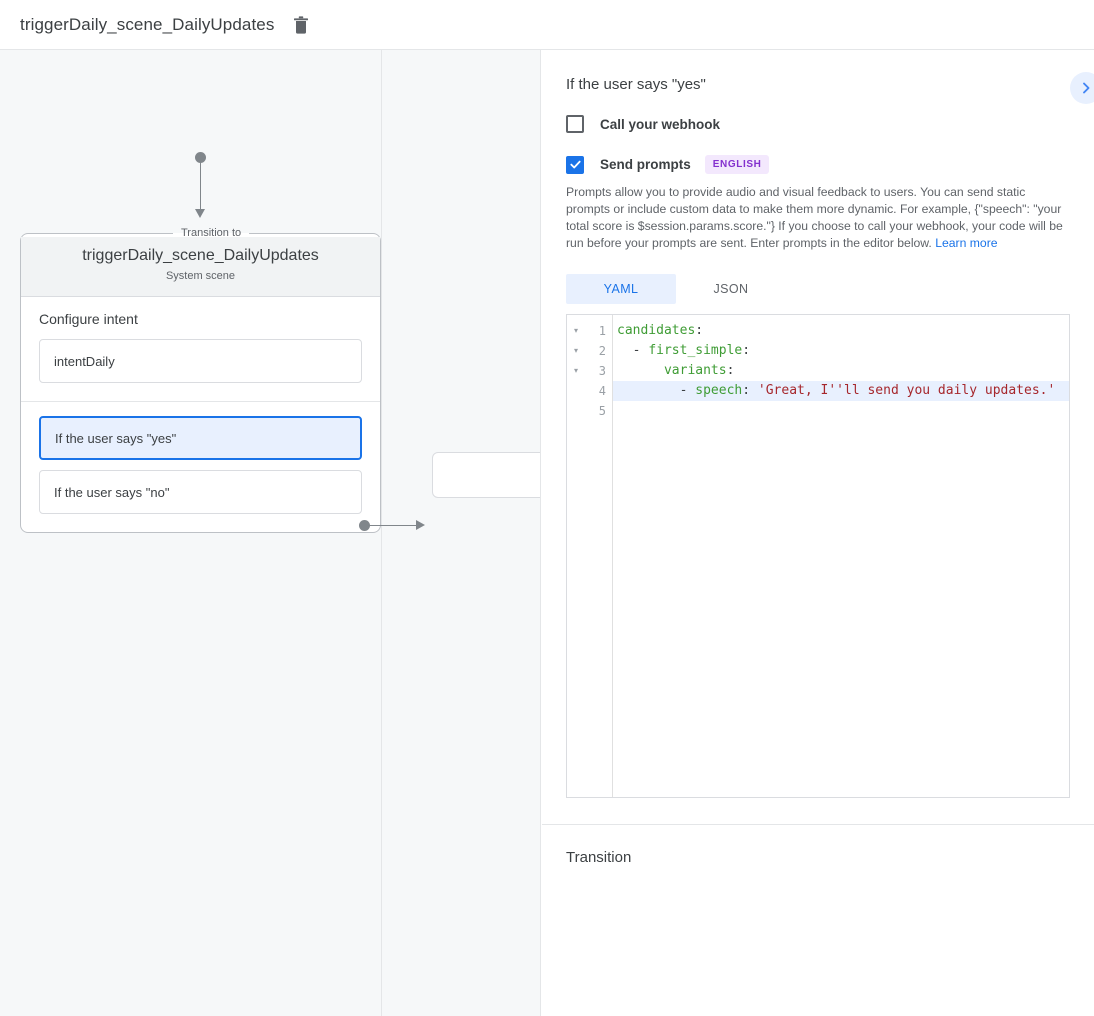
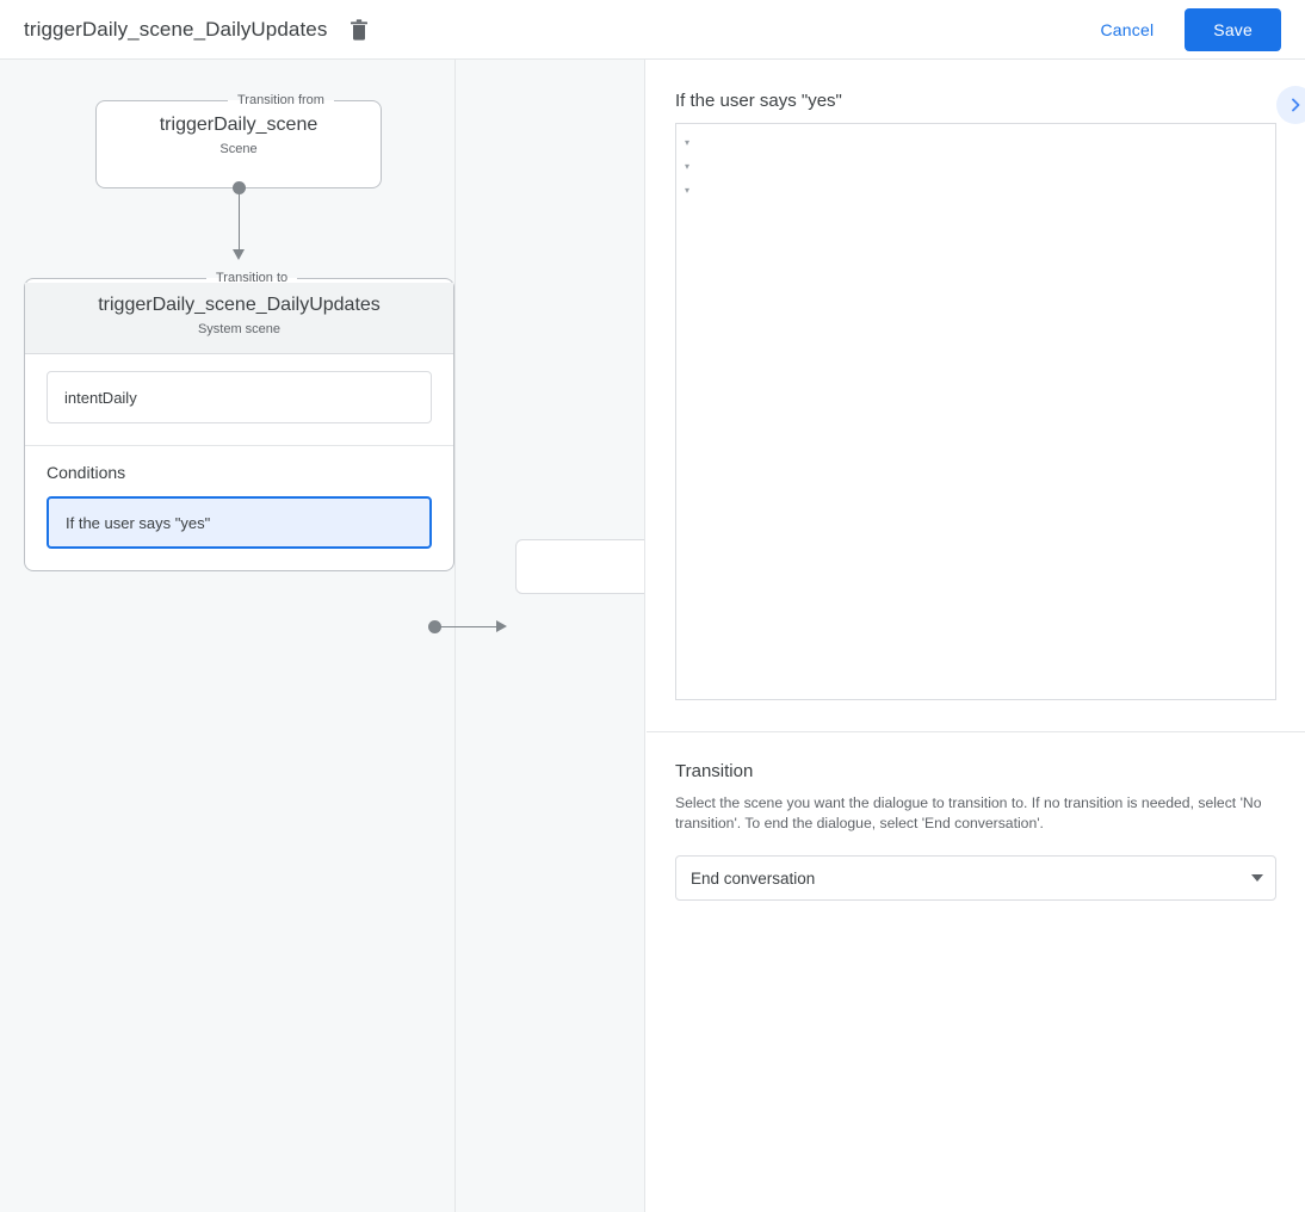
  triggerDaily_scene_DailyUpdates
+ Cancel
+ Save
+ Transition from
+ triggerDaily_scene
+ Scene
  Transition to
  triggerDaily_scene_DailyUpdates
  System scene
- Configure intent
  intentDaily
+ Conditions
  If the user says "yes"
- If the user says "no"
  If the user says "yes"
- Call your webhook
- Send prompts
- ENGLISH
- Prompts allow you to provide audio and visual feedback to users. You can send static prompts or include custom data to make them more dynamic. For example, {"speech": "your total score is $session.params.score."} If you choose to call your webhook, your code will be run before your prompts are sent. Enter prompts in the editor below. Learn more
- YAML
- JSON
  ▾
  ▾
  ▾
- 1
- 2
- 3
- 4
- 5
- candidates:
- - first_simple:
- variants:
- - speech: 'Great, I''ll send you daily updates.'
  Transition
+ Select the scene you want the dialogue to transition to. If no transition is needed, select 'No transition'. To end the dialogue, select 'End conversation'.
+ End conversation
